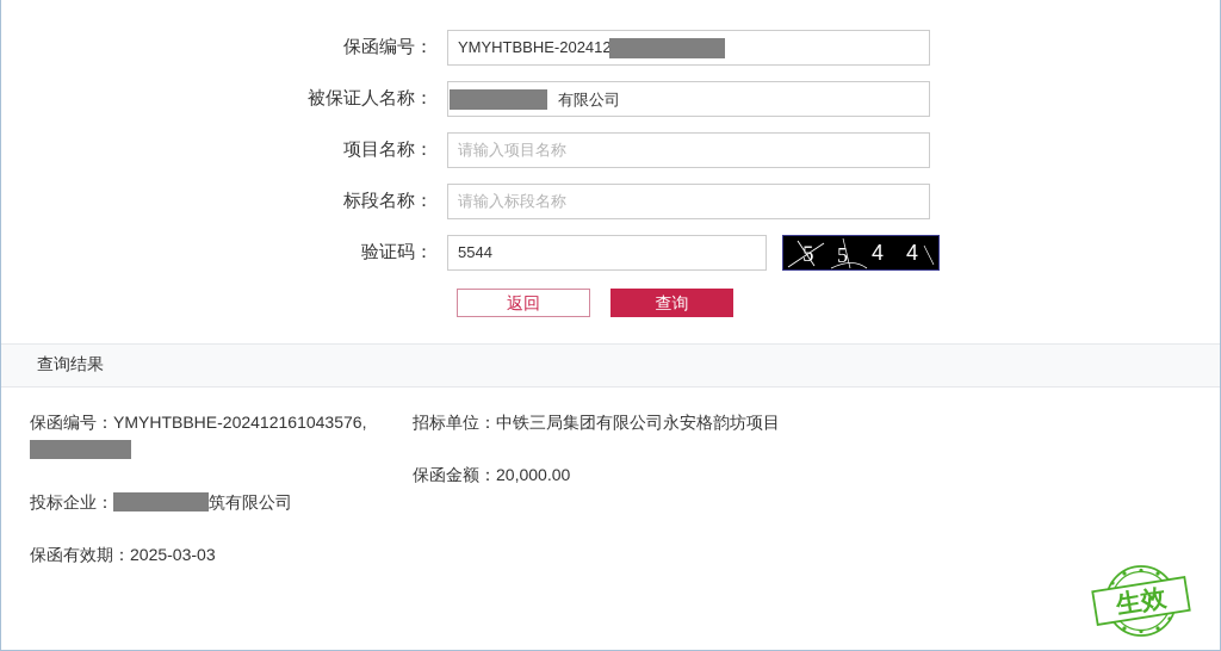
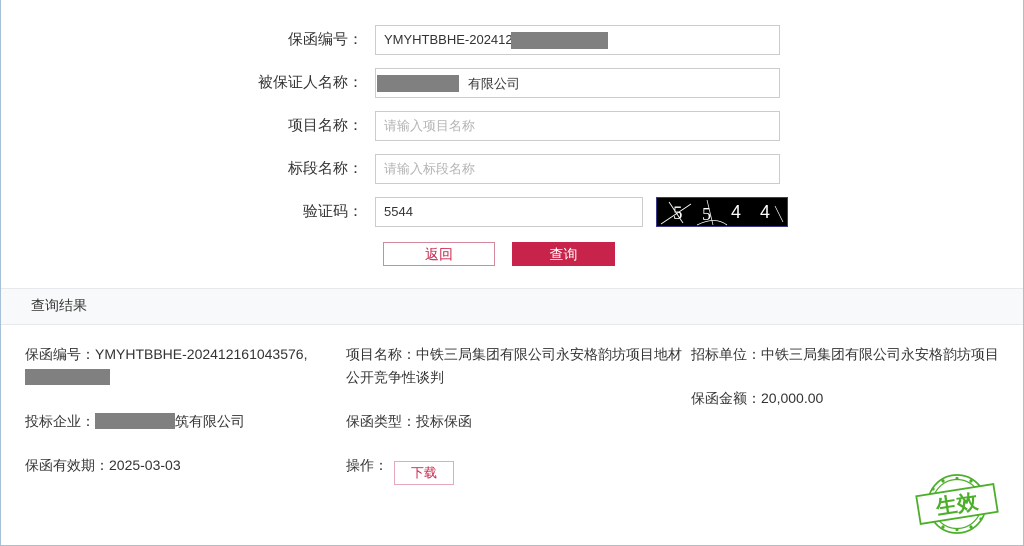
  保函编号：
  YMYHTBBHE-202412
  被保证人名称：
  有限公司
  项目名称：
  请输入项目名称
  标段名称：
  请输入标段名称
  验证码：
  5544
  5
  5
  4
  4
  返回
  查询
  查询结果
  保函编号：YMYHTBBHE-202412161043576,
  投标企业： 筑有限公司
  保函有效期：2025-03-03
+ 项目名称：中铁三局集团有限公司永安格韵坊项目地材公开竞争性谈判
+ 保函类型：投标保函
+ 操作： 下载
  招标单位：中铁三局集团有限公司永安格韵坊项目
  保函金额：20,000.00
